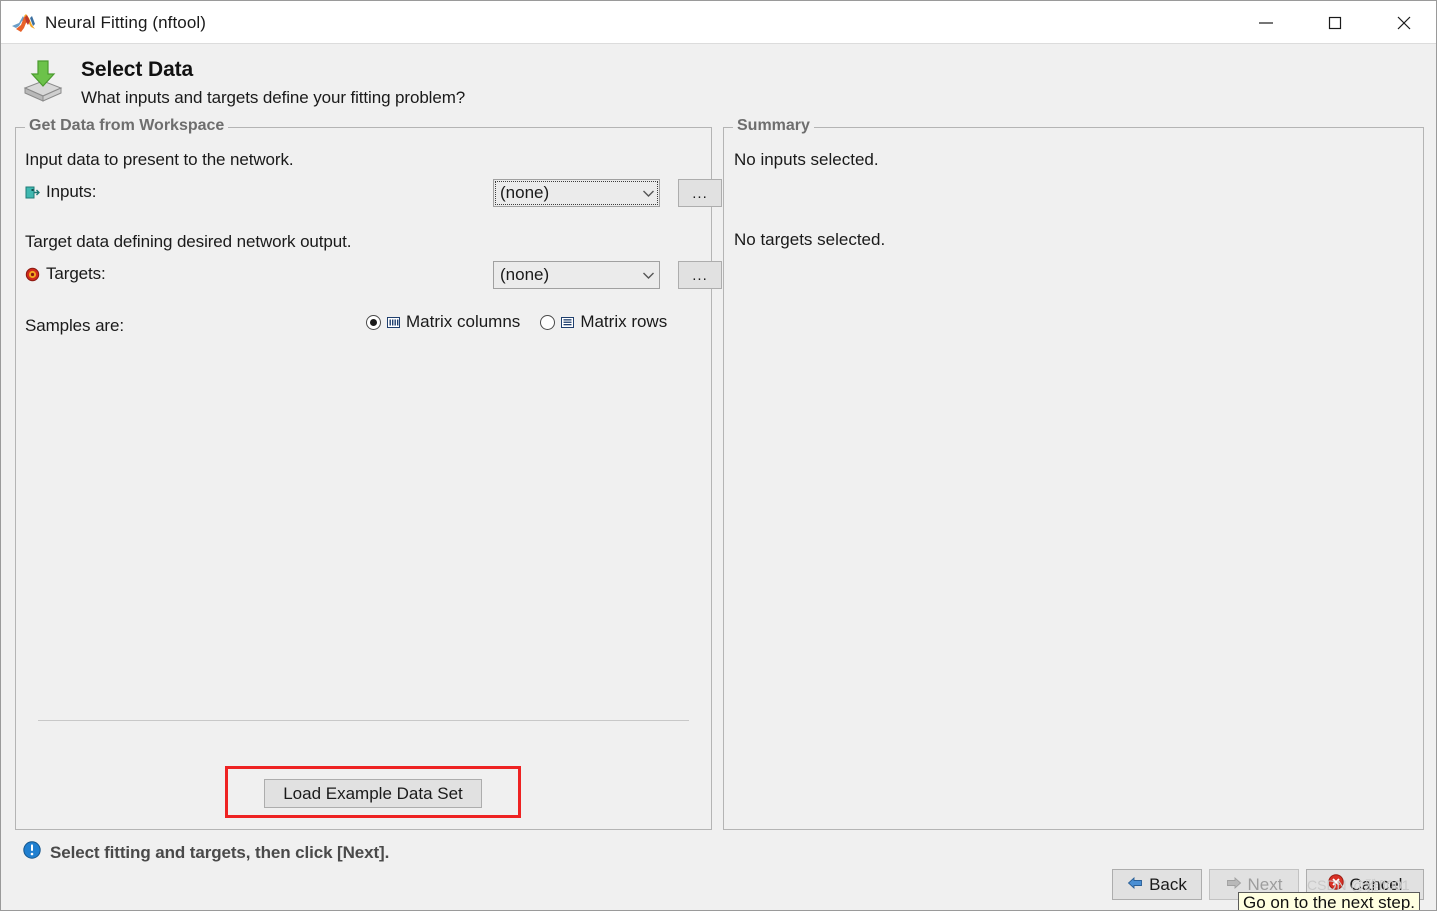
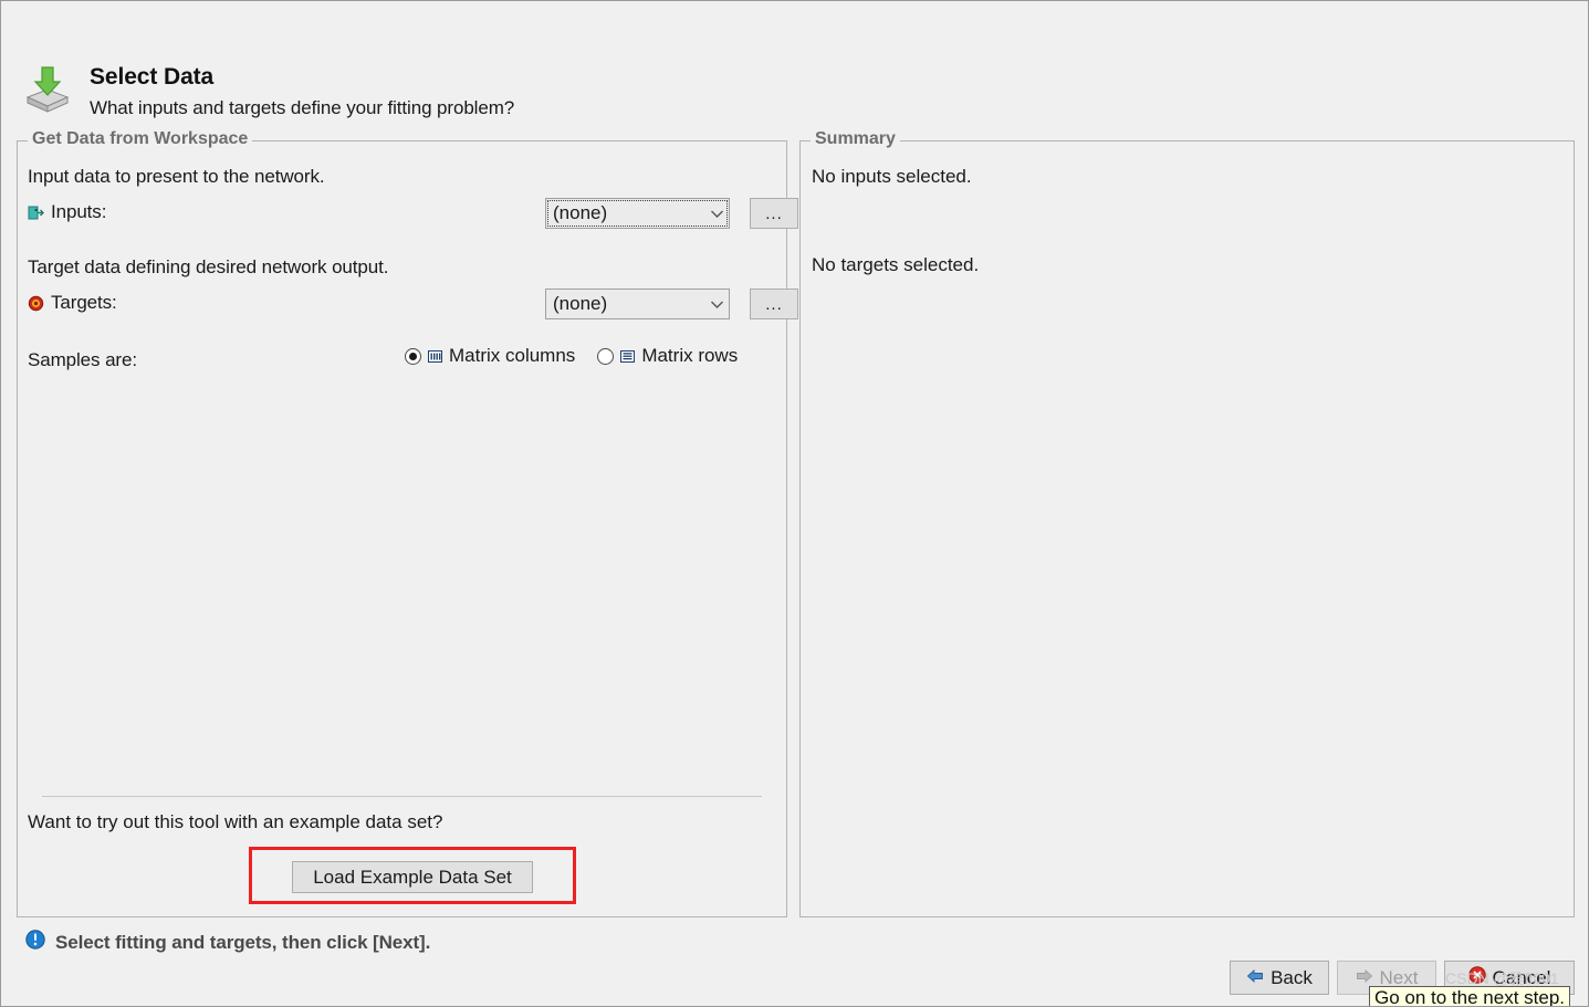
- Neural Fitting (nftool)
  Select Data
  What inputs and targets define your fitting problem?
  Get Data from Workspace
  Input data to present to the network.
  Inputs:
  (none)
  ...
  Target data defining desired network output.
  Targets:
  (none)
  ...
  Samples are:
  Matrix columns
  Matrix rows
+ Want to try out this tool with an example data set?
  Load Example Data Set
  Summary
  No inputs selected.
  No targets selected.
  Select fitting and targets, then click [Next].
  Back
  Next
  Cancel
  CSDN @雅ff001
  Go on to the next step.
